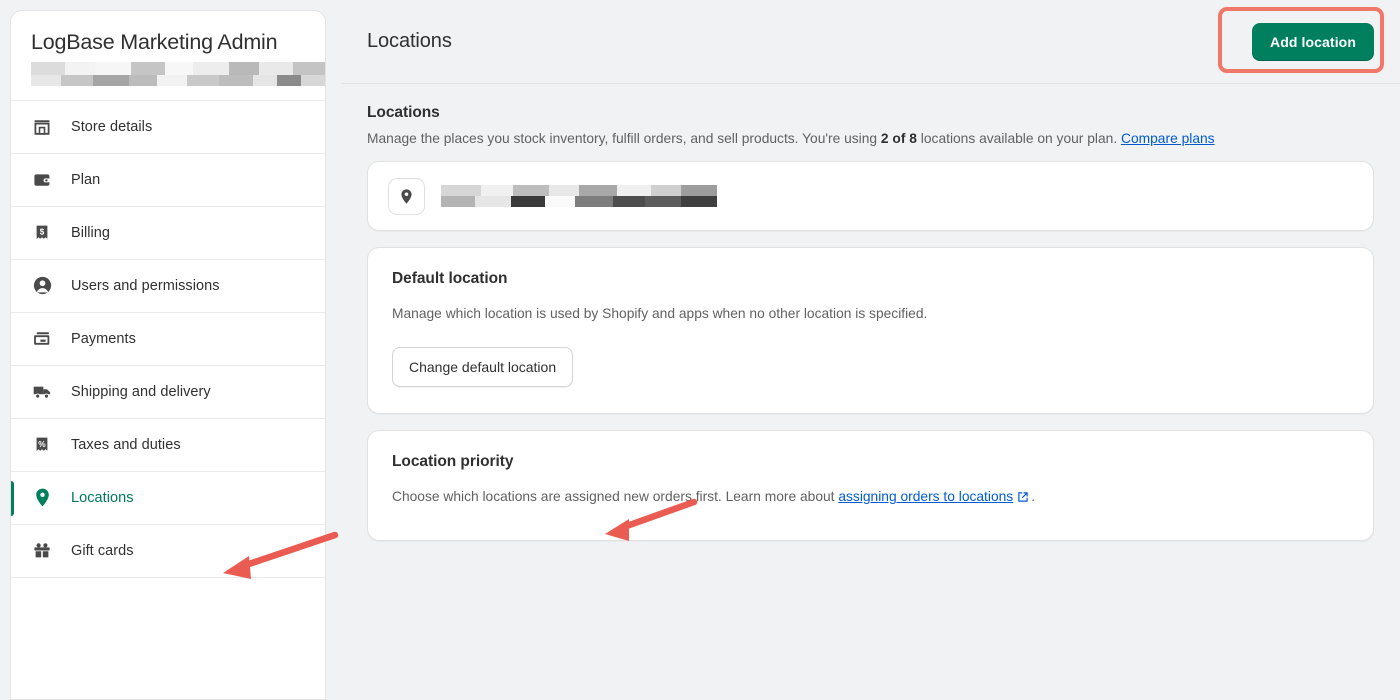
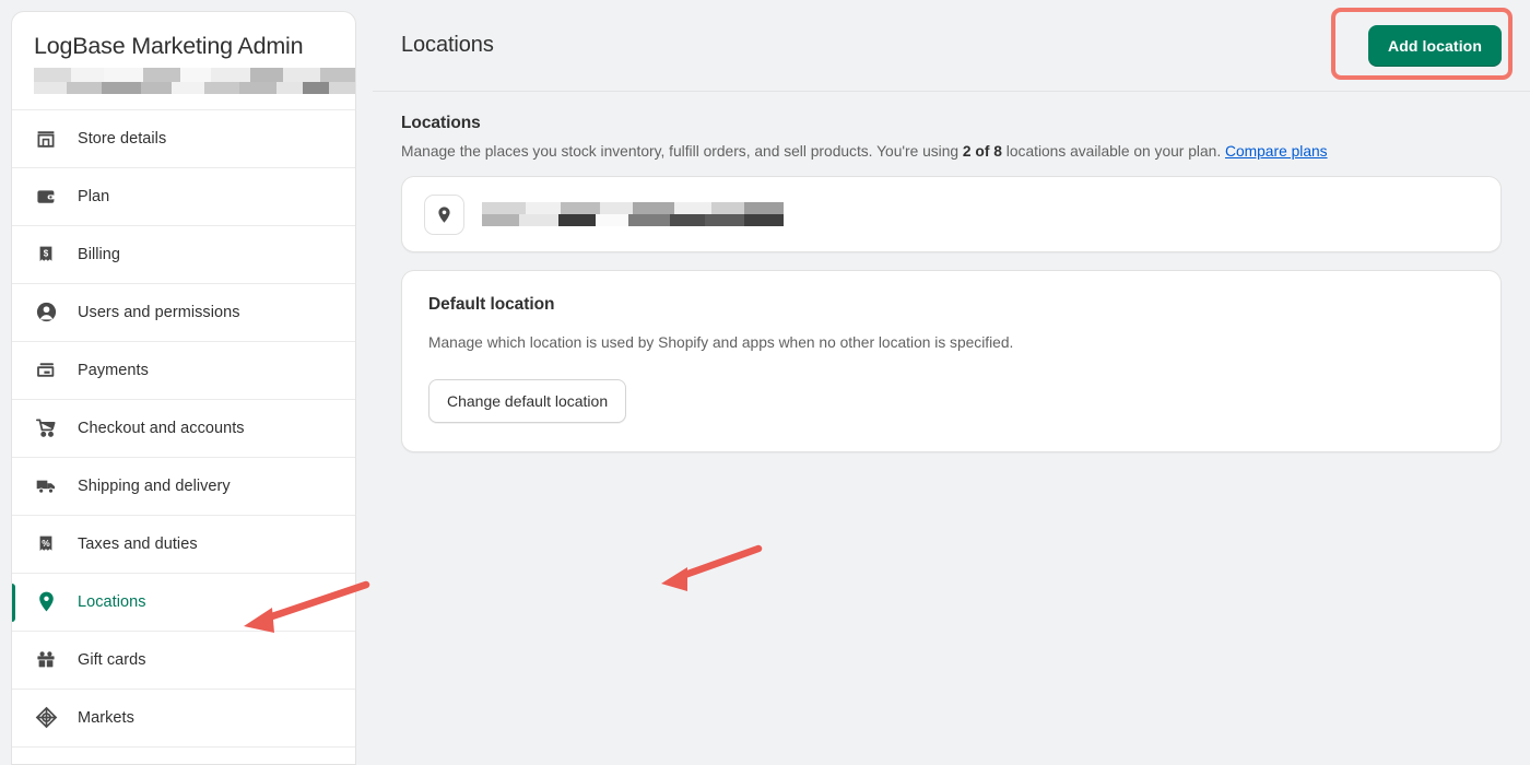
  LogBase Marketing Admin
  Store details
  Plan
  $
  Billing
  Users and permissions
  Payments
+ Checkout and accounts
  Shipping and delivery
  %
  Taxes and duties
  Locations
  Gift cards
+ Markets
  Locations
  Add location
  Locations
  Manage the places you stock inventory, fulfill orders, and sell products. You're using 2 of 8 locations available on your plan. Compare plans
  Default location
  Manage which location is used by Shopify and apps when no other location is specified.
  Change default location
- Location priority
- Choose which locations are assigned new orders first. Learn more about assigning orders to locations .
